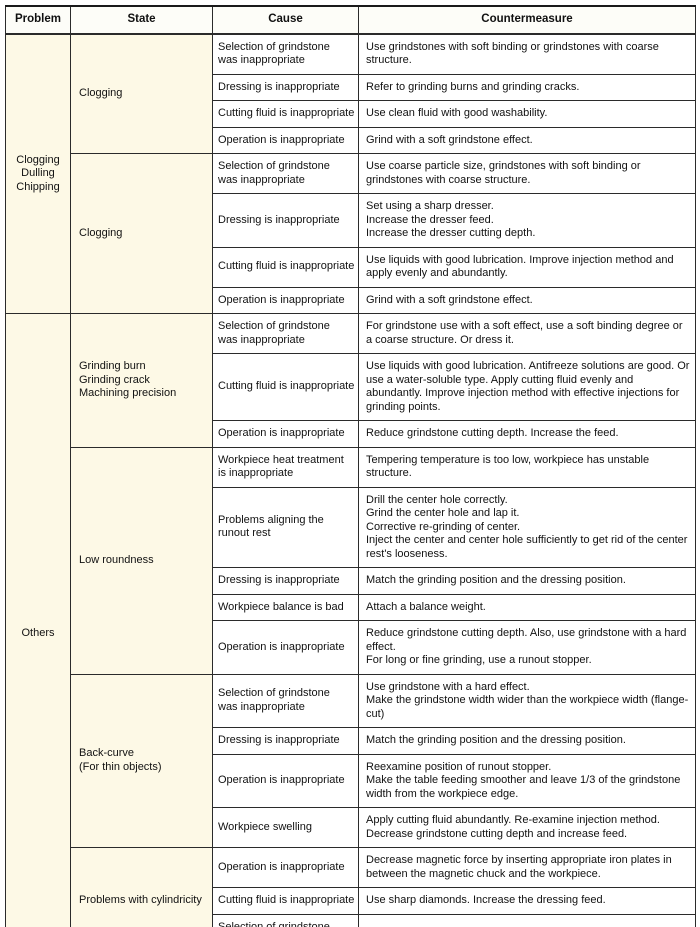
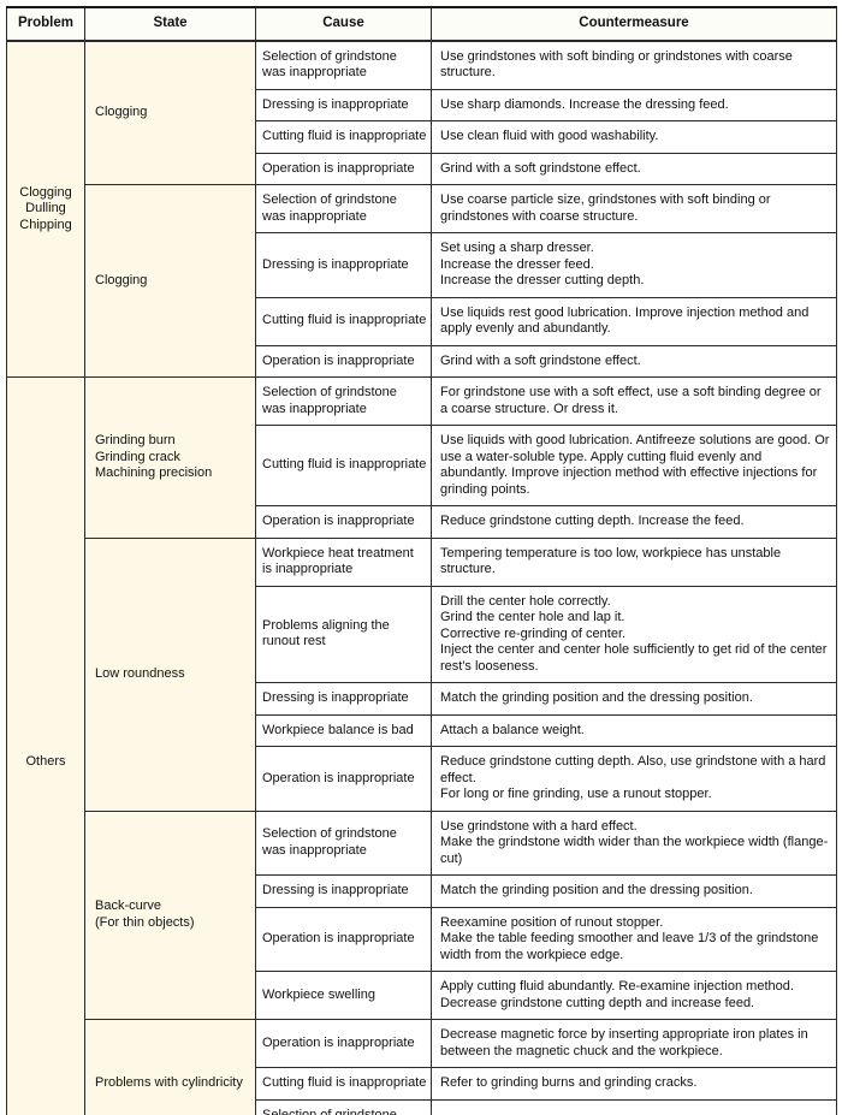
  Problem	State	Cause	Countermeasure
  Clogging Dulling Chipping	Clogging	Selection of grindstone was inappropriate	Use grindstones with soft binding or grindstones with coarse structure.
- Dressing is inappropriate	Refer to grinding burns and grinding cracks.
+ Dressing is inappropriate	Use sharp diamonds. Increase the dressing feed.
  Cutting fluid is inappropriate	Use clean fluid with good washability.
  Operation is inappropriate	Grind with a soft grindstone effect.
  Clogging	Selection of grindstone was inappropriate	Use coarse particle size, grindstones with soft binding or grindstones with coarse structure.
  Dressing is inappropriate	Set using a sharp dresser. Increase the dresser feed. Increase the dresser cutting depth.
- Cutting fluid is inappropriate	Use liquids with good lubrication. Improve injection method and apply evenly and abundantly.
+ Cutting fluid is inappropriate	Use liquids rest good lubrication. Improve injection method and apply evenly and abundantly.
  Operation is inappropriate	Grind with a soft grindstone effect.
  Others	Grinding burn Grinding crack Machining precision	Selection of grindstone was inappropriate	For grindstone use with a soft effect, use a soft binding degree or a coarse structure. Or dress it.
  Cutting fluid is inappropriate	Use liquids with good lubrication. Antifreeze solutions are good. Or use a water-soluble type. Apply cutting fluid evenly and abundantly. Improve injection method with effective injections for grinding points.
  Operation is inappropriate	Reduce grindstone cutting depth. Increase the feed.
  Low roundness	Workpiece heat treatment is inappropriate	Tempering temperature is too low, workpiece has unstable structure.
  Problems aligning the runout rest	Drill the center hole correctly. Grind the center hole and lap it. Corrective re-grinding of center. Inject the center and center hole sufficiently to get rid of the center rest's looseness.
  Dressing is inappropriate	Match the grinding position and the dressing position.
  Workpiece balance is bad	Attach a balance weight.
  Operation is inappropriate	Reduce grindstone cutting depth. Also, use grindstone with a hard effect. For long or fine grinding, use a runout stopper.
  Back-curve (For thin objects)	Selection of grindstone was inappropriate	Use grindstone with a hard effect. Make the grindstone width wider than the workpiece width (flange-cut)
  Dressing is inappropriate	Match the grinding position and the dressing position.
  Operation is inappropriate	Reexamine position of runout stopper. Make the table feeding smoother and leave 1/3 of the grindstone width from the workpiece edge.
  Workpiece swelling	Apply cutting fluid abundantly. Re-examine injection method. Decrease grindstone cutting depth and increase feed.
  Problems with cylindricity	Operation is inappropriate	Decrease magnetic force by inserting appropriate iron plates in between the magnetic chuck and the workpiece.
- Cutting fluid is inappropriate	Use sharp diamonds. Increase the dressing feed.
+ Cutting fluid is inappropriate	Refer to grinding burns and grinding cracks.
